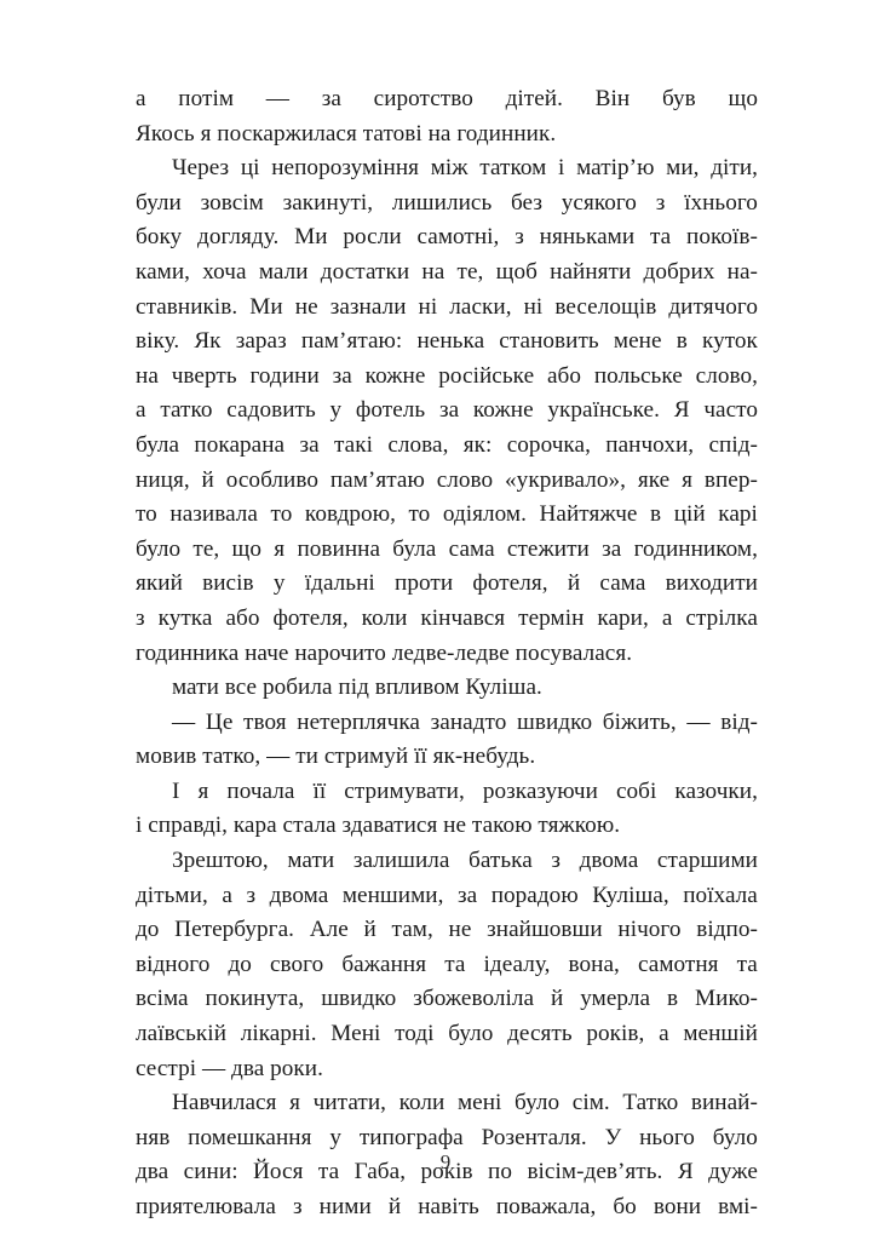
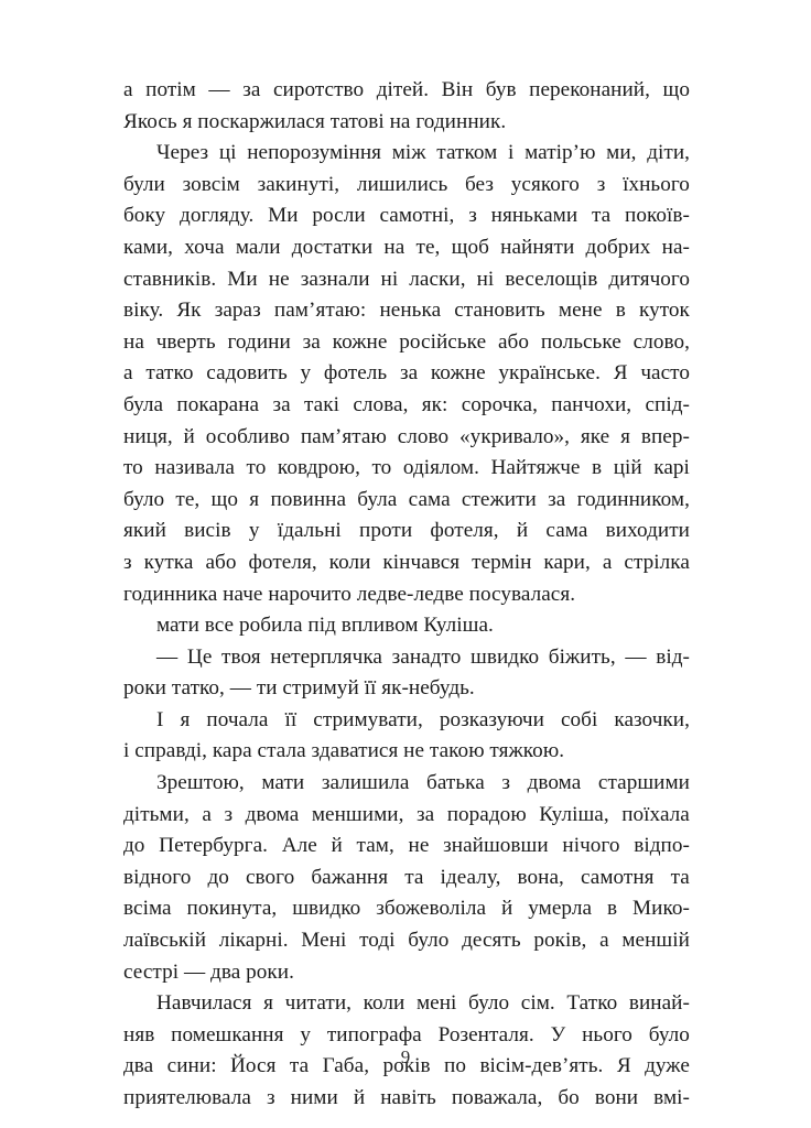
  а
  потім
  —
  за
  сиротство
  дітей.
  Він
  був
+ переконаний,
  що
  Якось я поскаржилася татові на годинник.
  Через
  ці
  непорозуміння
  між
  татком
  і
  матір’ю
  ми,
  діти,
  були
  зовсім
  закинуті,
  лишились
  без
  усякого
  з
  їхнього
  боку
  догляду.
  Ми
  росли
  самотні,
  з
  няньками
  та
  покоїв-
  ками,
  хоча
  мали
  достатки
  на
  те,
  щоб
  найняти
  добрих
  на-
  ставників.
  Ми
  не
  зазнали
  ні
  ласки,
  ні
  веселощів
  дитячого
  віку.
  Як
  зараз
  пам’ятаю:
  ненька
  становить
  мене
  в
  куток
  на
  чверть
  години
  за
  кожне
  російське
  або
  польське
  слово,
  а
  татко
  садовить
  у
  фотель
  за
  кожне
  українське.
  Я
  часто
  була
  покарана
  за
  такі
  слова,
  як:
  сорочка,
  панчохи,
  спід-
  ниця,
  й
  особливо
  пам’ятаю
  слово
  «укривало»,
  яке
  я
  впер-
  то
  називала
  то
  ковдрою,
  то
  одіялом.
  Найтяжче
  в
  цій
  карі
  було
  те,
  що
  я
  повинна
  була
  сама
  стежити
  за
  годинником,
  який
  висів
  у
  їдальні
  проти
  фотеля,
  й
  сама
  виходити
  з
  кутка
  або
  фотеля,
  коли
  кінчався
  термін
  кари,
  а
  стрілка
  годинника наче нарочито ледве-ледве посувалася.
  мати все робила під впливом Куліша.
  —
  Це
  твоя
  нетерплячка
  занадто
  швидко
  біжить,
  —
  від-
- мовив татко, — ти стримуй її як-небудь.
+ роки татко, — ти стримуй її як-небудь.
  І
  я
  почала
  її
  стримувати,
  розказуючи
  собі
  казочки,
  і справді, кара стала здаватися не такою тяжкою.
  Зрештою,
  мати
  залишила
  батька
  з
  двома
  старшими
  дітьми,
  а
  з
  двома
  меншими,
  за
  порадою
  Куліша,
  поїхала
  до
  Петербурга.
  Але
  й
  там,
  не
  знайшовши
  нічого
  відпо-
  відного
  до
  свого
  бажання
  та
  ідеалу,
  вона,
  самотня
  та
  всіма
  покинута,
  швидко
  збожеволіла
  й
  умерла
  в
  Мико-
  лаївській
  лікарні.
  Мені
  тоді
  було
  десять
  років,
  а
  меншій
  сестрі — два роки.
  Навчилася
  я
  читати,
  коли
  мені
  було
  сім.
  Татко
  винай-
  няв
  помешкання
  у
  типографа
  Розенталя.
  У
  нього
  було
  два
  сини:
  Йося
  та
  Габа,
  років
  по
  вісім-дев’ять.
  Я
  дуже
  приятелювала
  з
  ними
  й
  навіть
  поважала,
  бо
  вони
  вмі-
  9
